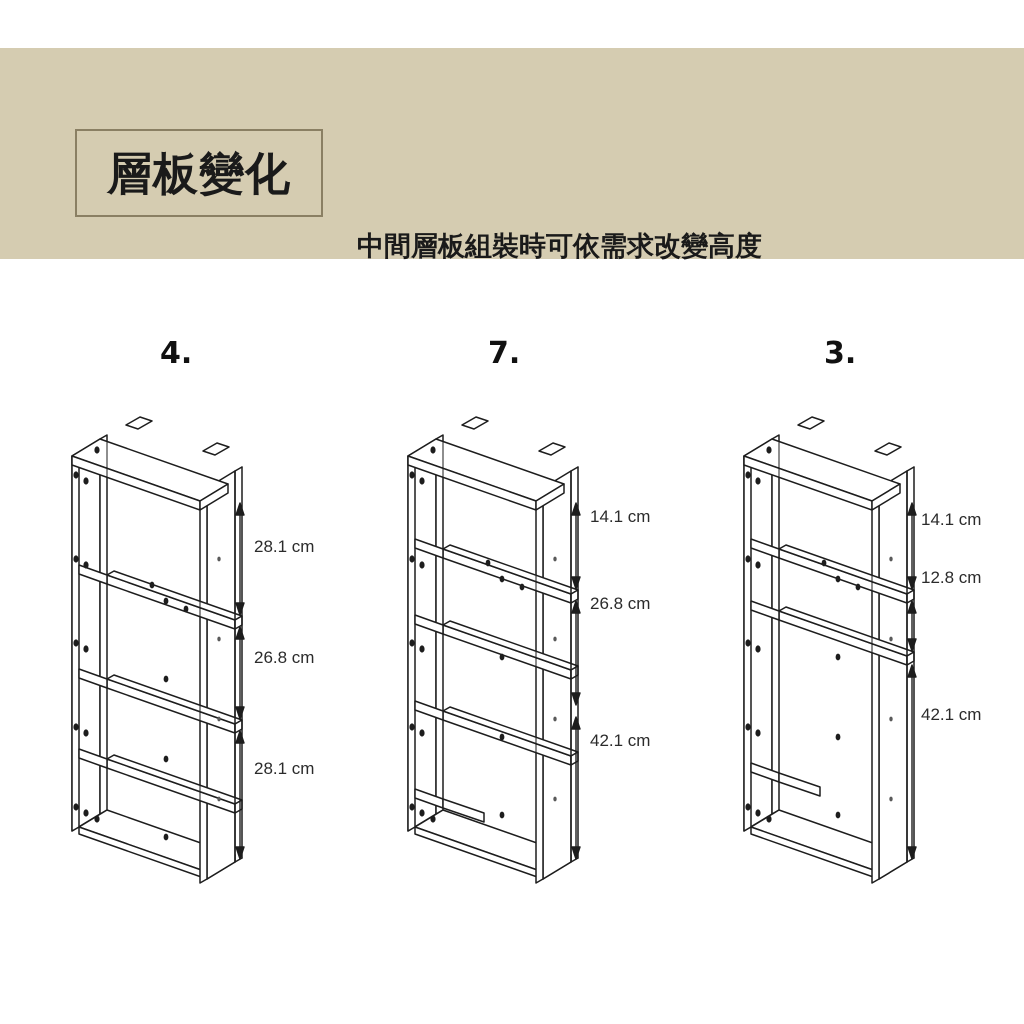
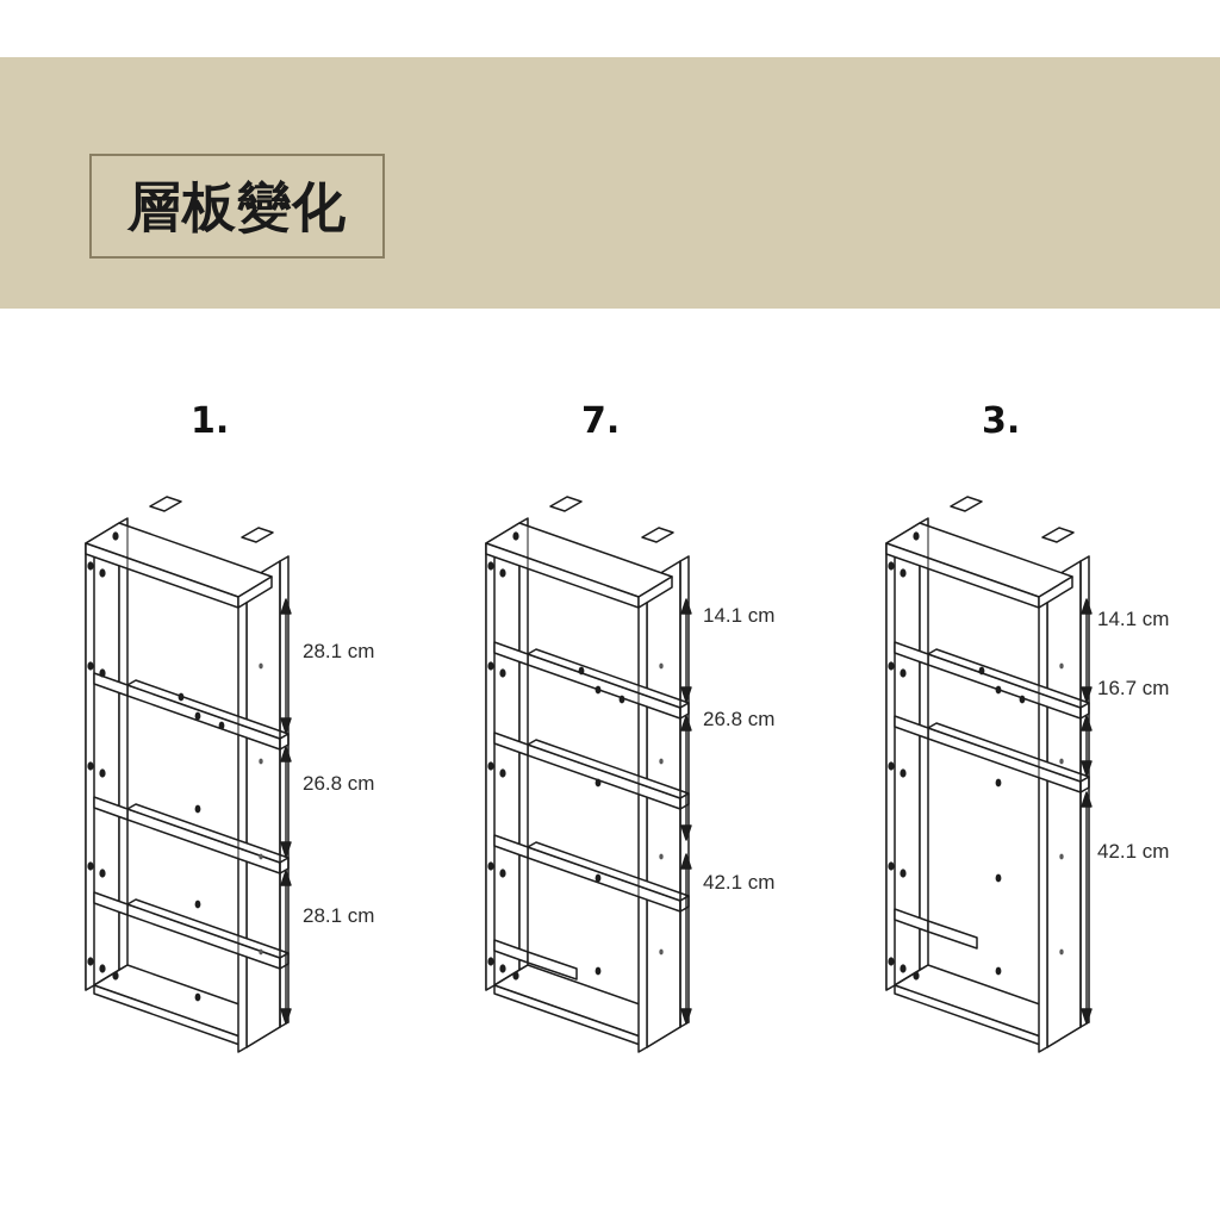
  層板變化
- 中間層板組裝時可依需求改變高度
- 4.
+ 1.
  28.1 cm
  26.8 cm
  28.1 cm
  7.
  14.1 cm
  26.8 cm
  42.1 cm
  3.
  14.1 cm
- 12.8 cm
+ 16.7 cm
  42.1 cm
